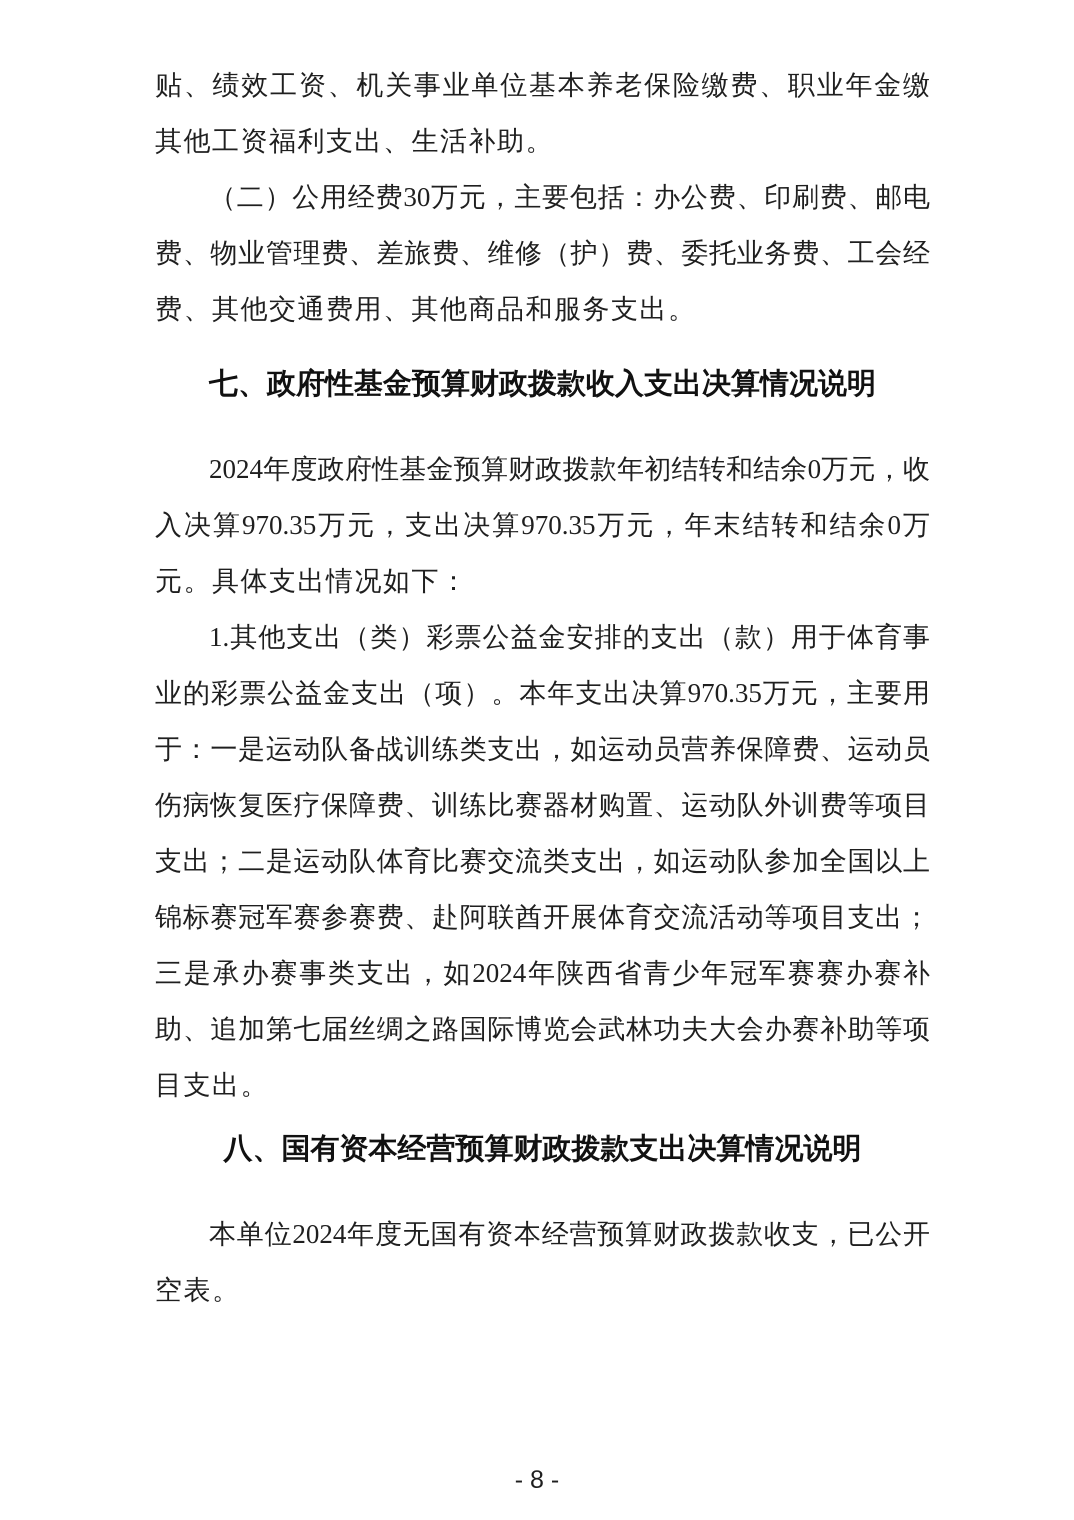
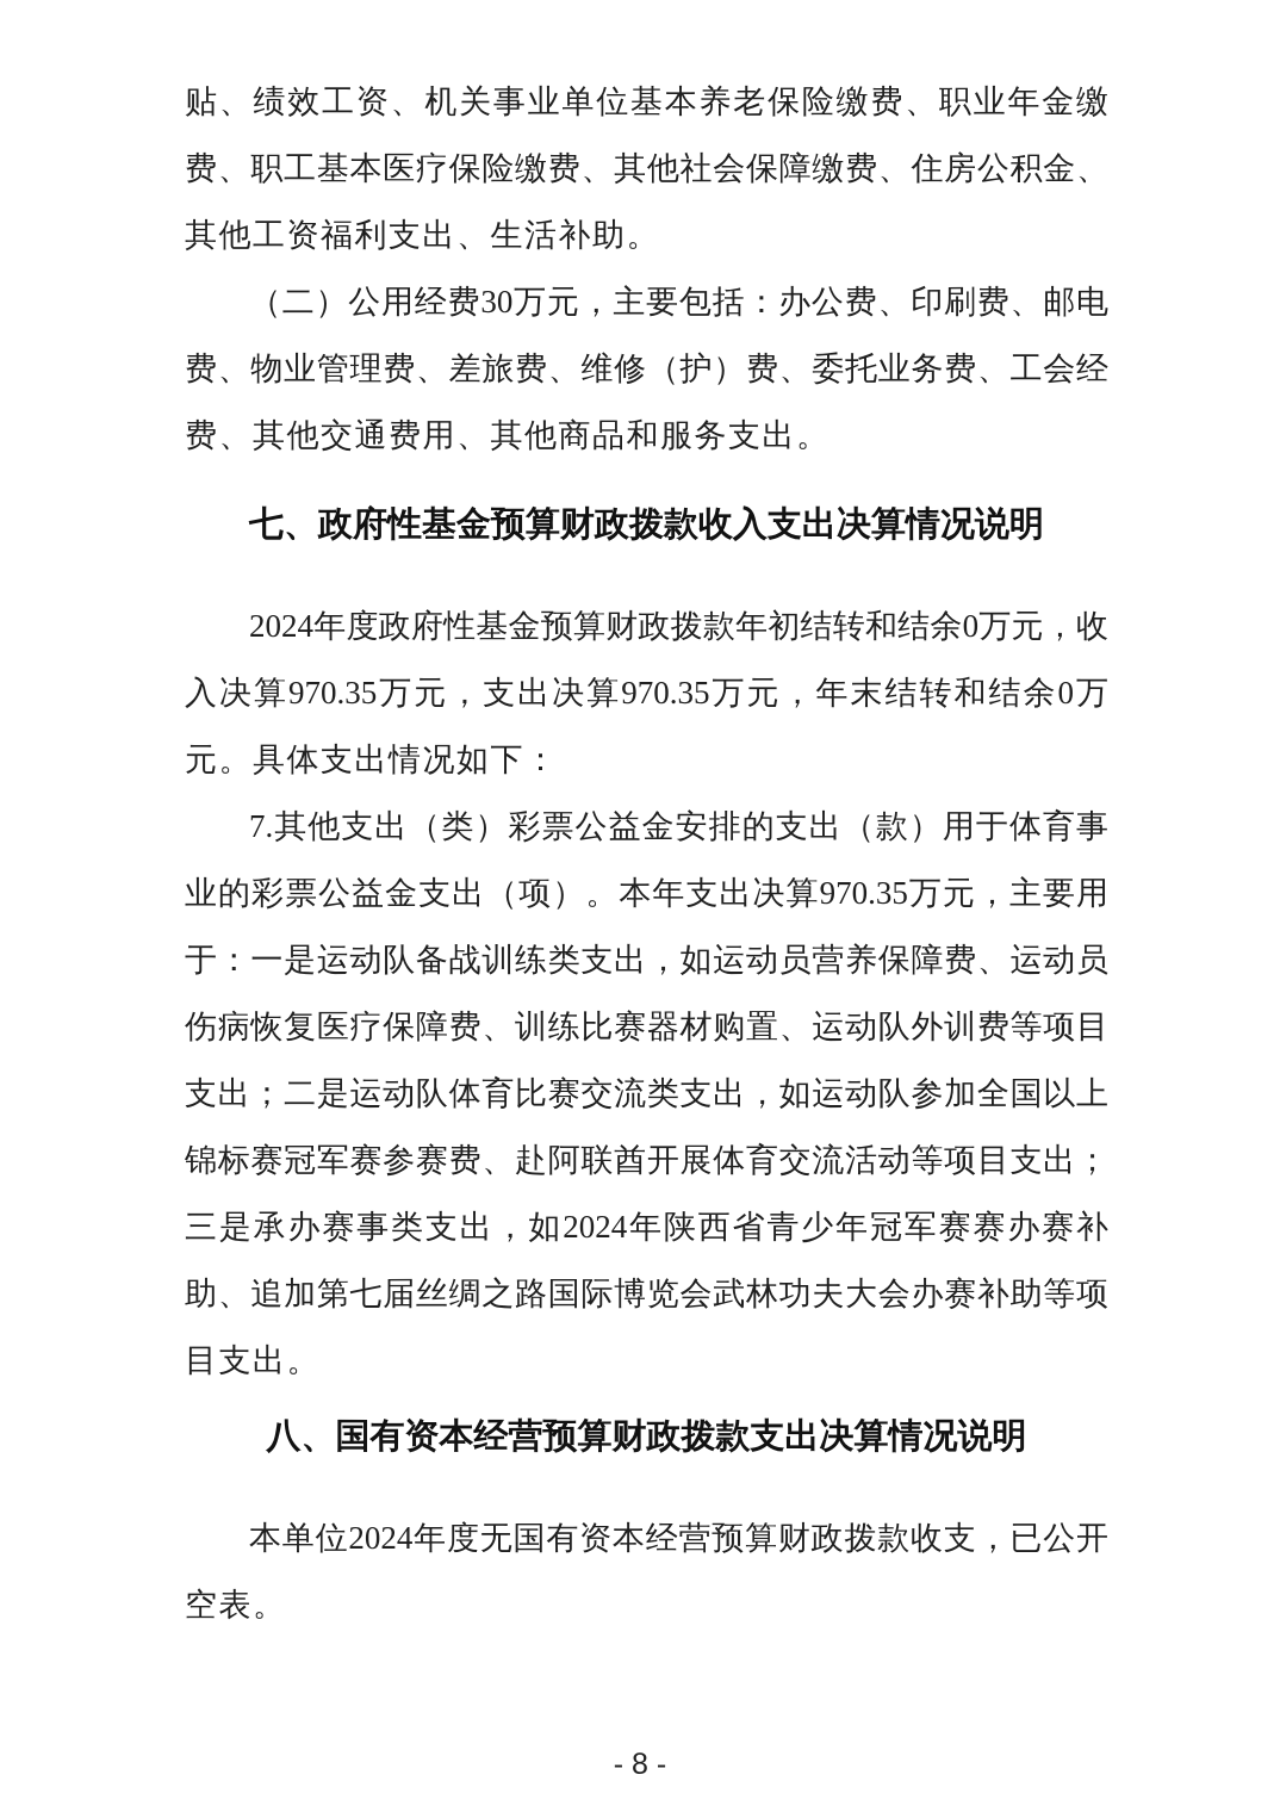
  贴、绩效工资、机关事业单位基本养老保险缴费、职业年金缴
+ 费、职工基本医疗保险缴费、其他社会保障缴费、住房公积金、
  其他工资福利支出、生活补助。
  （二）公用经费30万元，主要包括：办公费、印刷费、邮电
  费、物业管理费、差旅费、维修（护）费、委托业务费、工会经
  费、其他交通费用、其他商品和服务支出。
  七、政府性基金预算财政拨款收入支出决算情况说明
  2024年度政府性基金预算财政拨款年初结转和结余0万元，收
  入决算970.35万元，支出决算970.35万元，年末结转和结余0万
  元。具体支出情况如下：
- 1.其他支出（类）彩票公益金安排的支出（款）用于体育事
+ 7.其他支出（类）彩票公益金安排的支出（款）用于体育事
  业的彩票公益金支出（项）。本年支出决算970.35万元，主要用
  于：一是运动队备战训练类支出，如运动员营养保障费、运动员
  伤病恢复医疗保障费、训练比赛器材购置、运动队外训费等项目
  支出；二是运动队体育比赛交流类支出，如运动队参加全国以上
  锦标赛冠军赛参赛费、赴阿联酋开展体育交流活动等项目支出；
  三是承办赛事类支出，如2024年陕西省青少年冠军赛赛办赛补
  助、追加第七届丝绸之路国际博览会武林功夫大会办赛补助等项
  目支出。
  八、国有资本经营预算财政拨款支出决算情况说明
  本单位2024年度无国有资本经营预算财政拨款收支，已公开
  空表。
  - 8 -
